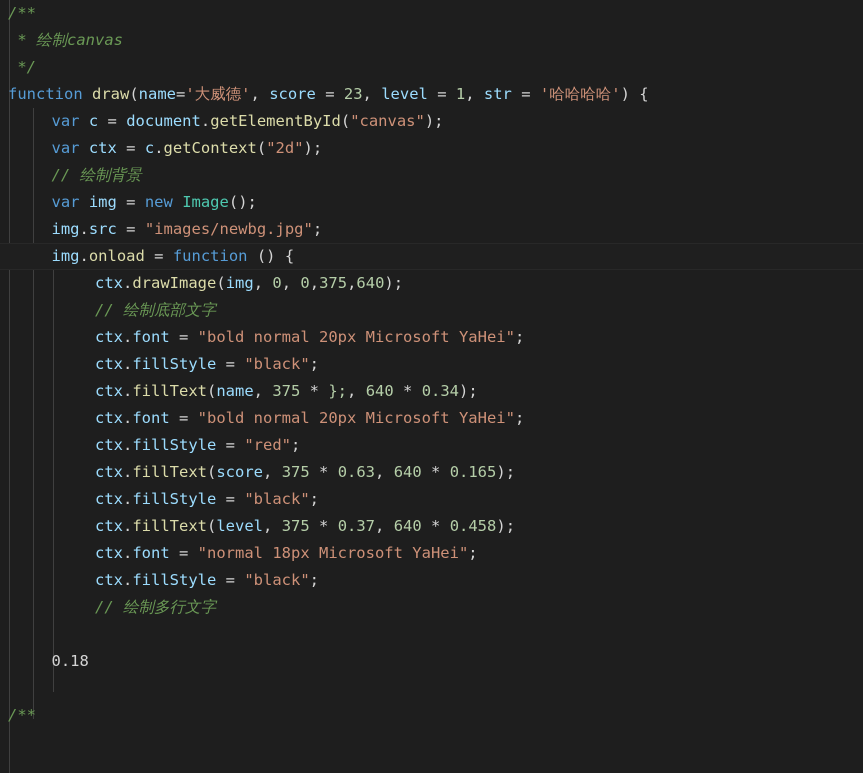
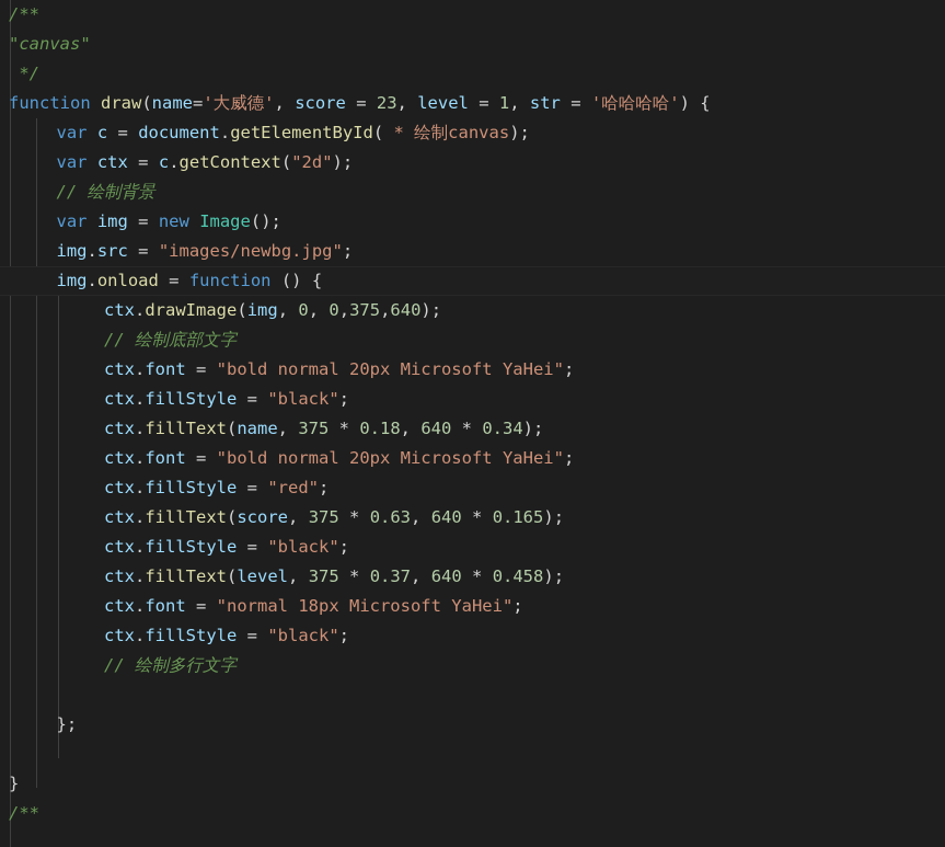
  /**
- * 绘制canvas
+ "canvas"
  */
  function draw(name='大威德', score = 23, level = 1, str = '哈哈哈哈') {
- var c = document.getElementById("canvas");
+ var c = document.getElementById( * 绘制canvas);
  var ctx = c.getContext("2d");
  // 绘制背景
  var img = new Image();
  img.src = "images/newbg.jpg";
  img.onload = function () {
  ctx.drawImage(img, 0, 0,375,640);
  // 绘制底部文字
  ctx.font = "bold normal 20px Microsoft YaHei";
  ctx.fillStyle = "black";
- ctx.fillText(name, 375 * };, 640 * 0.34);
+ ctx.fillText(name, 375 * 0.18, 640 * 0.34);
  ctx.font = "bold normal 20px Microsoft YaHei";
  ctx.fillStyle = "red";
  ctx.fillText(score, 375 * 0.63, 640 * 0.165);
  ctx.fillStyle = "black";
  ctx.fillText(level, 375 * 0.37, 640 * 0.458);
  ctx.font = "normal 18px Microsoft YaHei";
  ctx.fillStyle = "black";
  // 绘制多行文字
- 0.18
+ };
+ }
  /**
